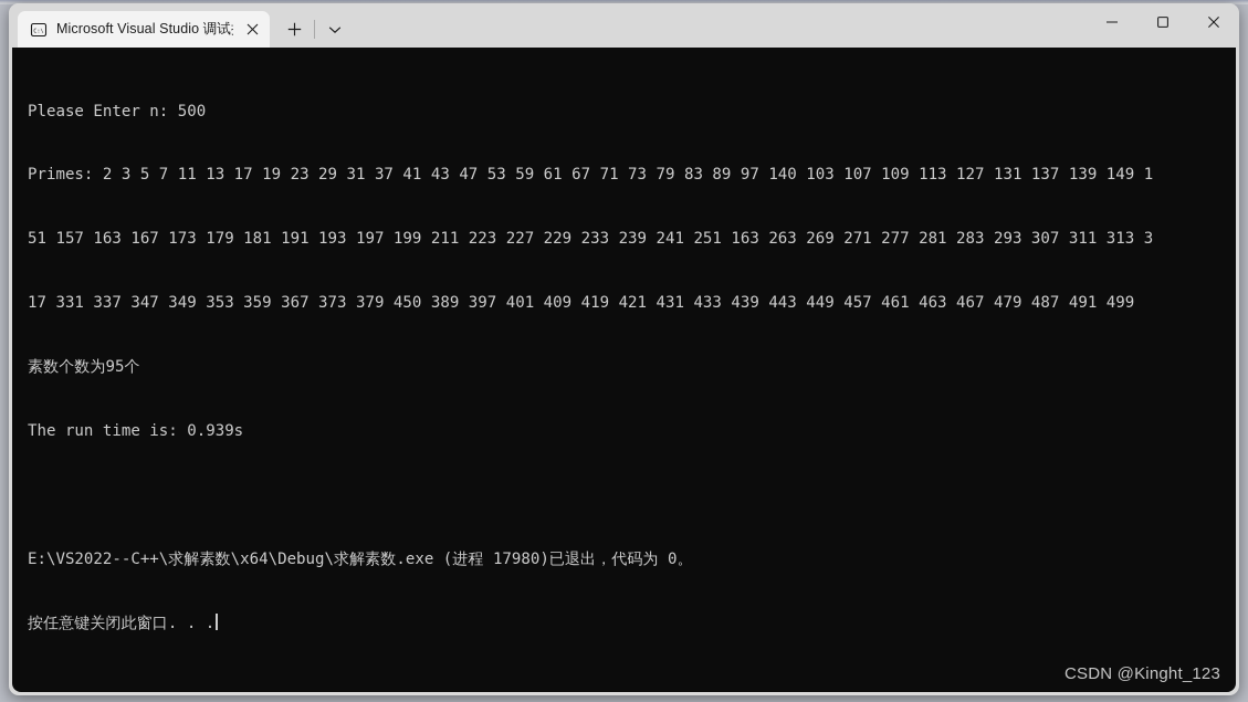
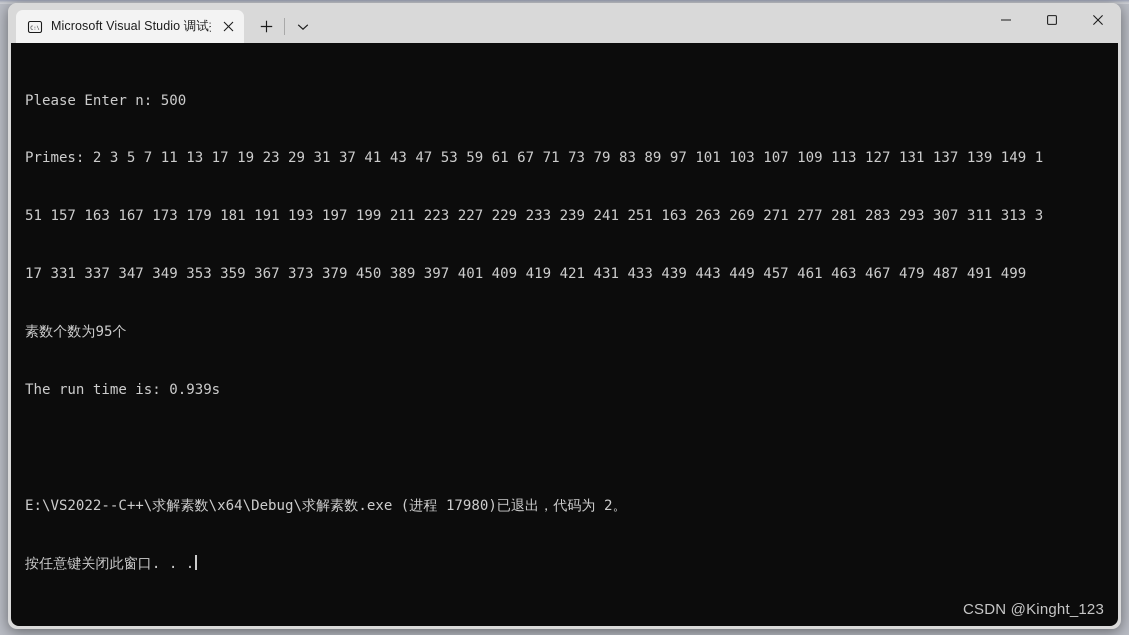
  Microsoft Visual Studio 调试
  Please Enter n: 500
- Primes: 2 3 5 7 11 13 17 19 23 29 31 37 41 43 47 53 59 61 67 71 73 79 83 89 97 140 103 107 109 113 127 131 137 139 149 1
+ Primes: 2 3 5 7 11 13 17 19 23 29 31 37 41 43 47 53 59 61 67 71 73 79 83 89 97 101 103 107 109 113 127 131 137 139 149 1
  51 157 163 167 173 179 181 191 193 197 199 211 223 227 229 233 239 241 251 163 263 269 271 277 281 283 293 307 311 313 3
  17 331 337 347 349 353 359 367 373 379 450 389 397 401 409 419 421 431 433 439 443 449 457 461 463 467 479 487 491 499
  素数个数为95个
  The run time is: 0.939s
- E:\VS2022--C++\求解素数\x64\Debug\求解素数.exe (进程 17980)已退出，代码为 0。
+ E:\VS2022--C++\求解素数\x64\Debug\求解素数.exe (进程 17980)已退出，代码为 2。
  按任意键关闭此窗口. . .
  CSDN @Kinght_123
